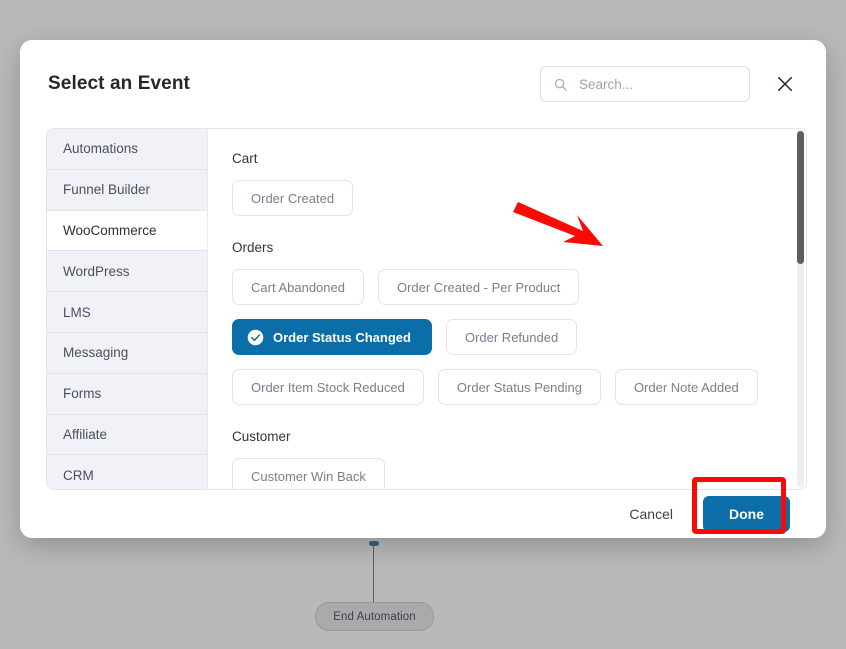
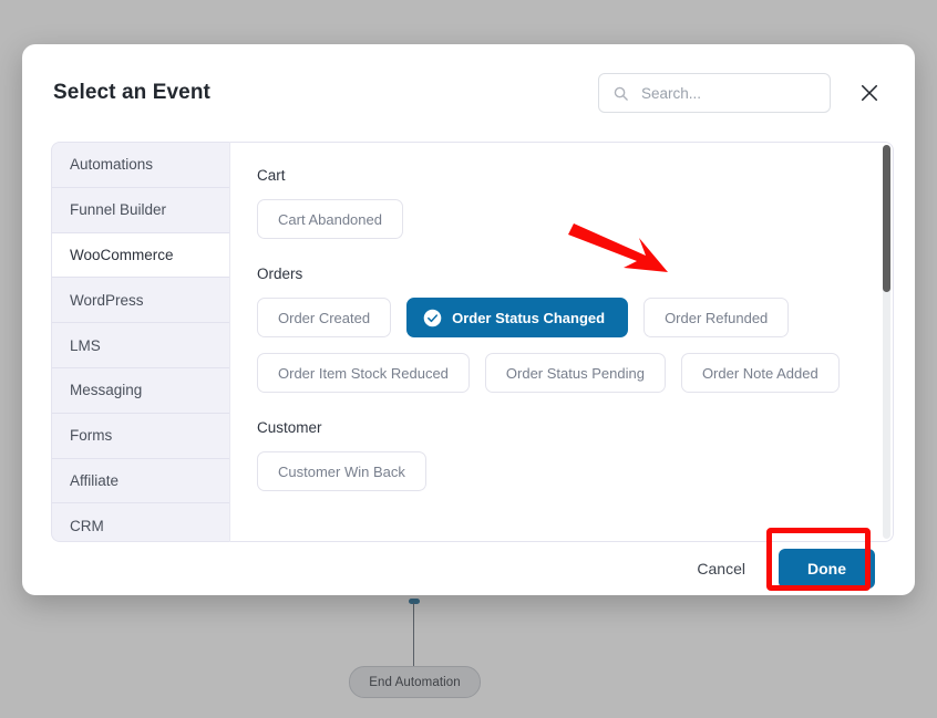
  End Automation
  Select an Event
  Search...
  Automations
  Funnel Builder
  WooCommerce
  WordPress
  LMS
  Messaging
  Forms
  Affiliate
  CRM
  Cart
- Order Created
+ Cart Abandoned
  Orders
- Cart Abandoned
+ Order Created
- Order Created - Per Product
  Order Status Changed
  Order Refunded
  Order Item Stock Reduced
  Order Status Pending
  Order Note Added
  Customer
  Customer Win Back
  Cancel
  Done
